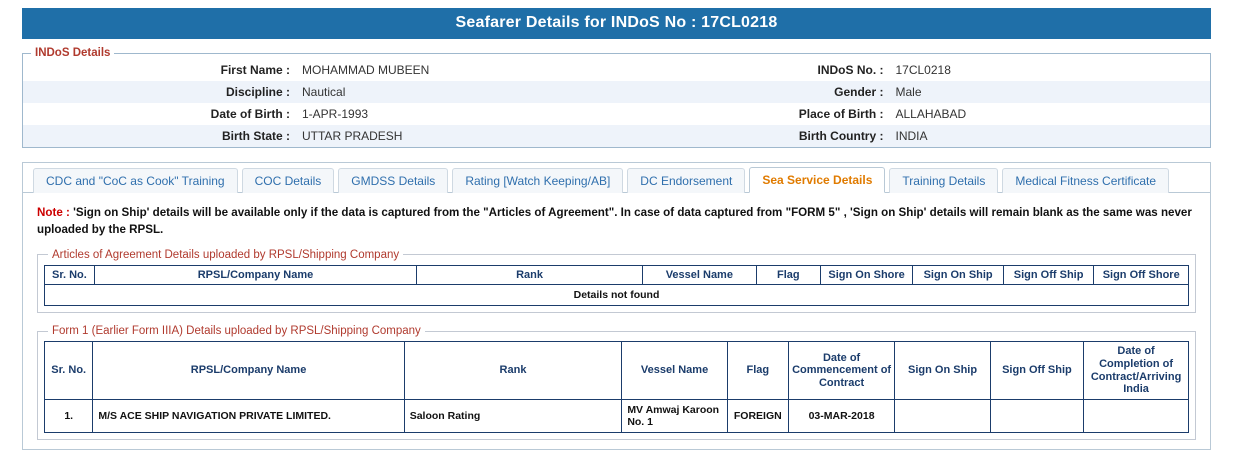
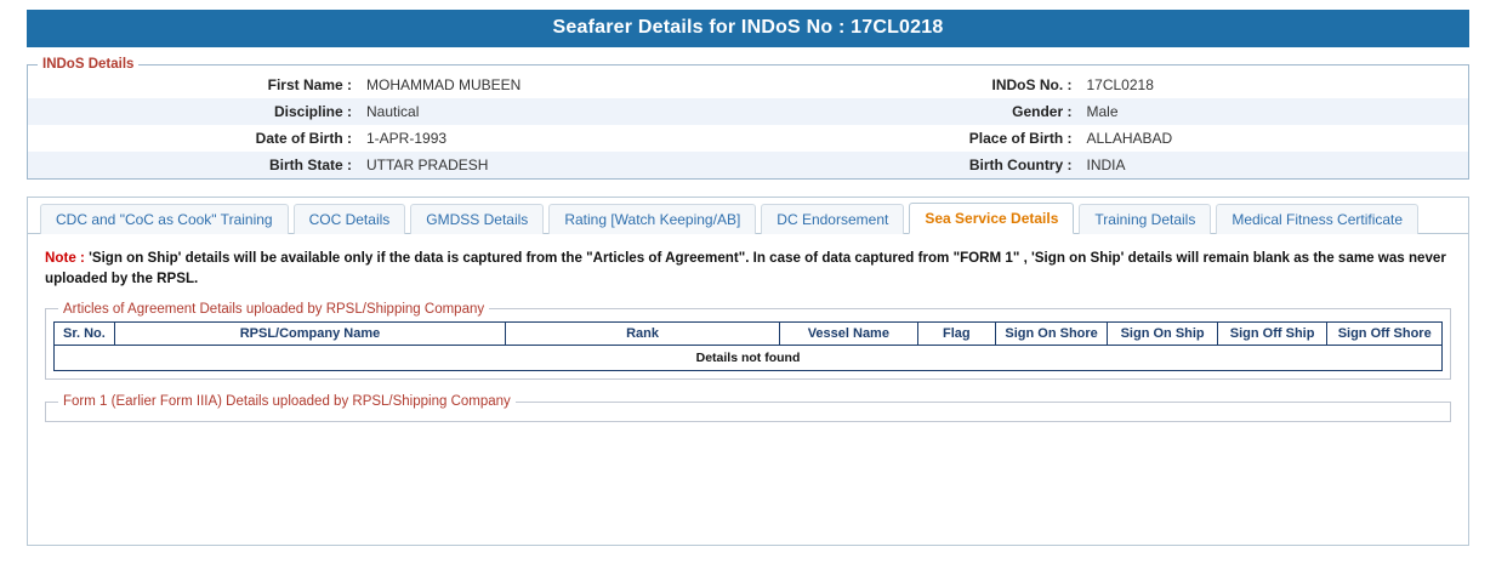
  Seafarer Details for INDoS No : 17CL0218
  INDoS Details
  First Name :	MOHAMMAD MUBEEN	INDoS No. :	17CL0218
  Discipline :	Nautical	Gender :	Male
  Date of Birth :	1-APR-1993	Place of Birth :	ALLAHABAD
  Birth State :	UTTAR PRADESH	Birth Country :	INDIA
  CDC and "CoC as Cook" Training
  COC Details
  GMDSS Details
  Rating [Watch Keeping/AB]
  DC Endorsement
  Sea Service Details
  Training Details
  Medical Fitness Certificate
- Note : 'Sign on Ship' details will be available only if the data is captured from the "Articles of Agreement". In case of data captured from "FORM 5" , 'Sign on Ship' details will remain blank as the same was never uploaded by the RPSL.
+ Note : 'Sign on Ship' details will be available only if the data is captured from the "Articles of Agreement". In case of data captured from "FORM 1" , 'Sign on Ship' details will remain blank as the same was never uploaded by the RPSL.
  Articles of Agreement Details uploaded by RPSL/Shipping Company
  Sr. No.	RPSL/Company Name	Rank	Vessel Name	Flag	Sign On Shore	Sign On Ship	Sign Off Ship	Sign Off Shore
  Details not found
  Form 1 (Earlier Form IIIA) Details uploaded by RPSL/Shipping Company
- Sr. No.	RPSL/Company Name	Rank	Vessel Name	Flag	Date of Commencement of Contract	Sign On Ship	Sign Off Ship	Date of Completion of Contract/Arriving India
- 1.	M/S ACE SHIP NAVIGATION PRIVATE LIMITED.	Saloon Rating	MV Amwaj Karoon No. 1	FOREIGN	03-MAR-2018
